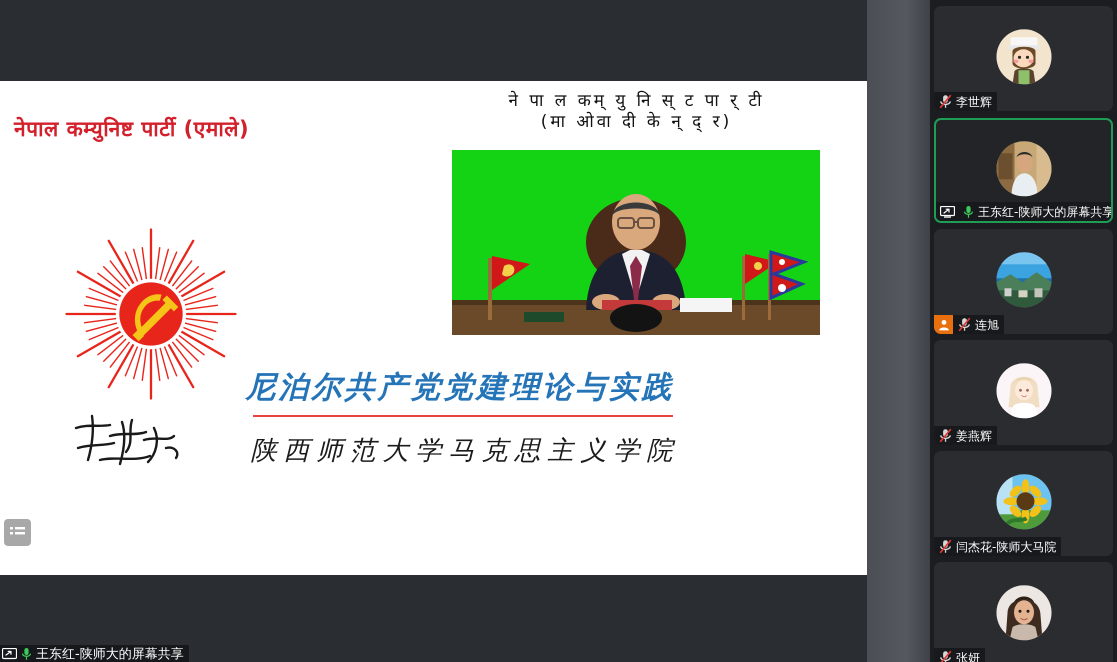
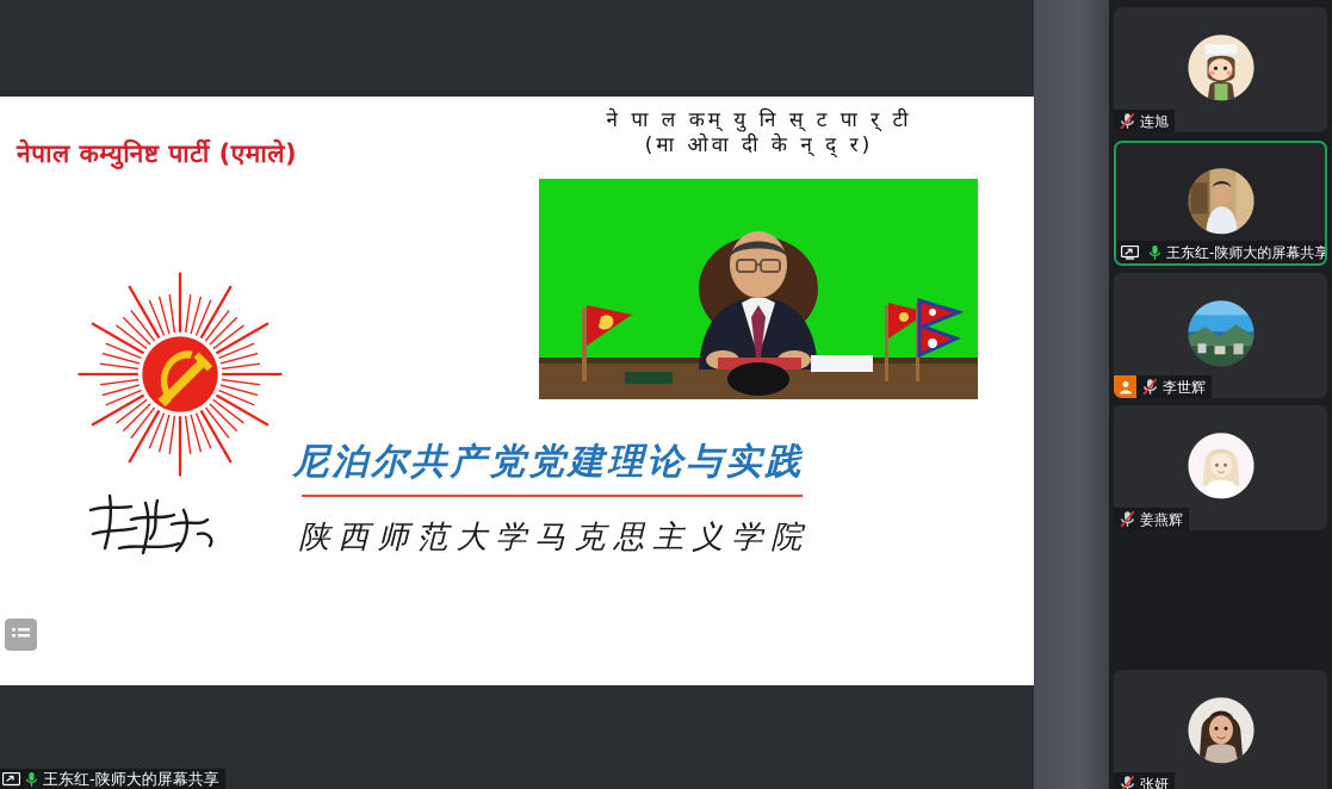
  नेपाल कम्युनिष्ट पार्टी (एमाले)
  ने पा ल कम् यु नि स् ट पा र् टी
  (मा ओवा दी के न् द् र)
  尼泊尔共产党党建理论与实践
  陕西师范大学马克思主义学院
  王东红-陕师大的屏幕共享
- 李世辉
+ 连旭
  王东红-陕师大的屏幕共享
- 连旭
+ 李世辉
  姜燕辉
- 闫杰花-陕师大马院
  张妍
